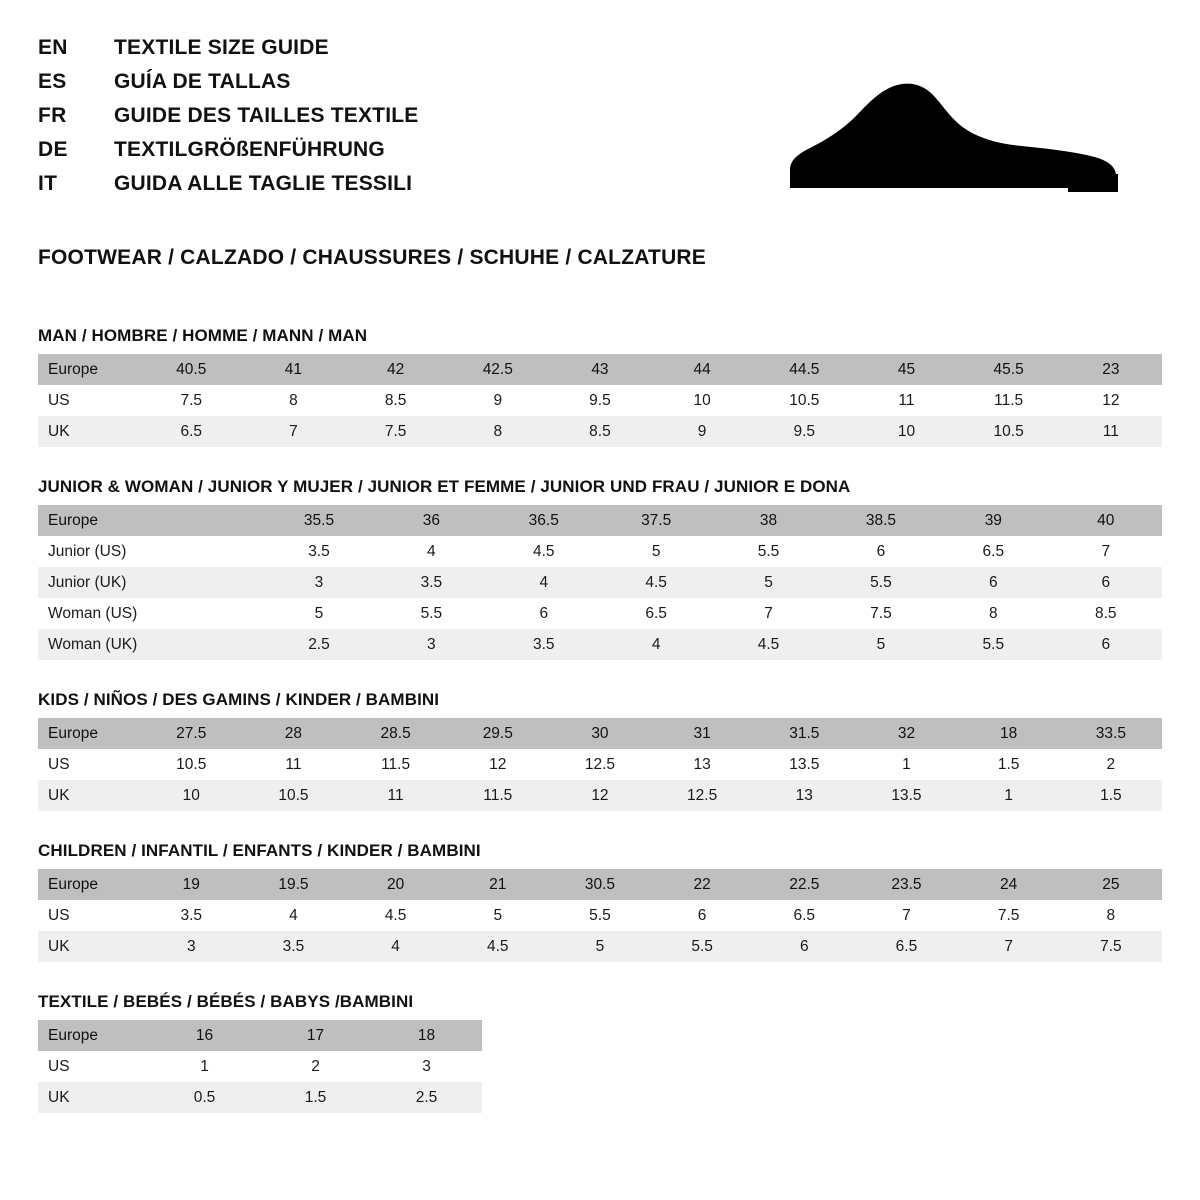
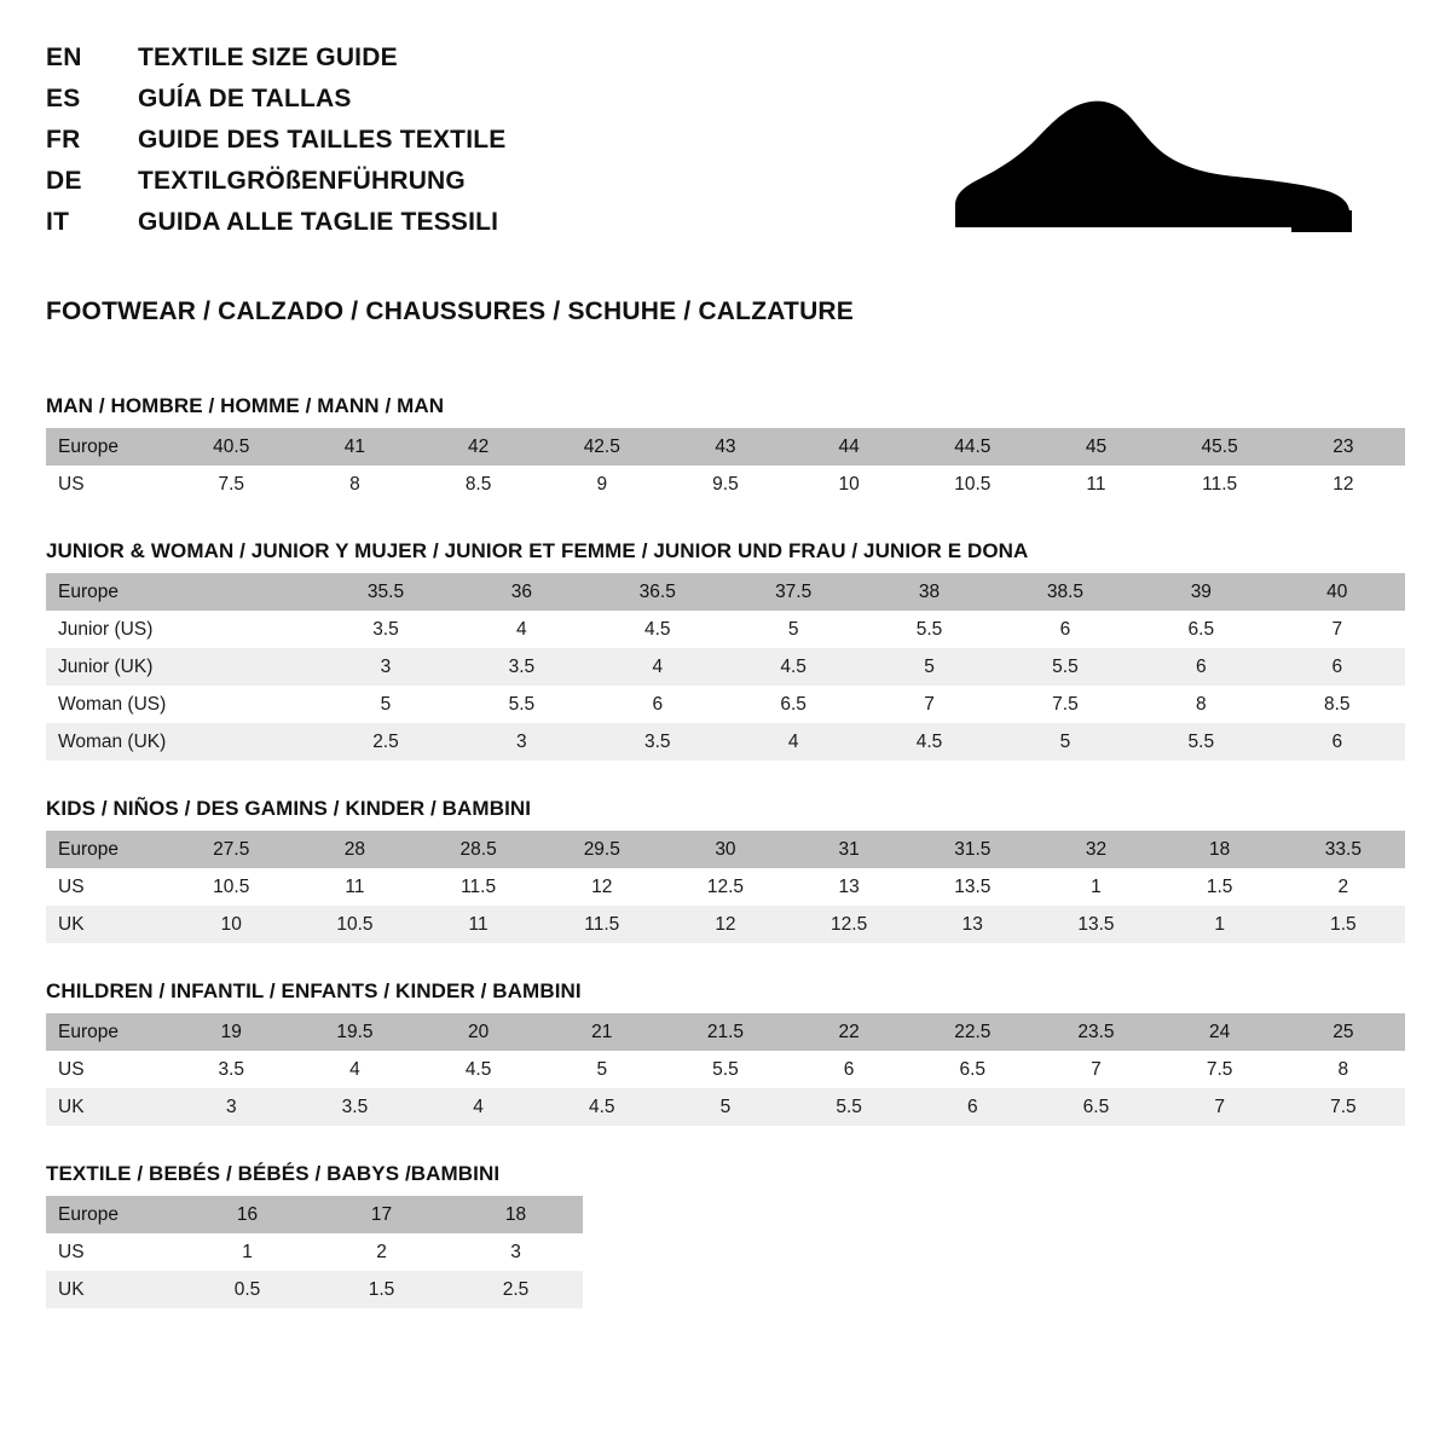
  EN
  TEXTILE SIZE GUIDE
  ES
  GUÍA DE TALLAS
  FR
  GUIDE DES TAILLES TEXTILE
  DE
  TEXTILGRÖßENFÜHRUNG
  IT
  GUIDA ALLE TAGLIE TESSILI
  FOOTWEAR / CALZADO / CHAUSSURES / SCHUHE / CALZATURE
  MAN / HOMBRE / HOMME / MANN / MAN
  Europe	40.5	41	42	42.5	43	44	44.5	45	45.5	23
  US	7.5	8	8.5	9	9.5	10	10.5	11	11.5	12
- UK	6.5	7	7.5	8	8.5	9	9.5	10	10.5	11
  JUNIOR & WOMAN / JUNIOR Y MUJER / JUNIOR ET FEMME / JUNIOR UND FRAU / JUNIOR E DONA
  Europe		35.5	36	36.5	37.5	38	38.5	39	40
  Junior (US)		3.5	4	4.5	5	5.5	6	6.5	7
  Junior (UK)		3	3.5	4	4.5	5	5.5	6	6
  Woman (US)		5	5.5	6	6.5	7	7.5	8	8.5
  Woman (UK)		2.5	3	3.5	4	4.5	5	5.5	6
  KIDS / NIÑOS / DES GAMINS / KINDER / BAMBINI
  Europe	27.5	28	28.5	29.5	30	31	31.5	32	18	33.5
  US	10.5	11	11.5	12	12.5	13	13.5	1	1.5	2
  UK	10	10.5	11	11.5	12	12.5	13	13.5	1	1.5
  CHILDREN / INFANTIL / ENFANTS / KINDER / BAMBINI
- Europe	19	19.5	20	21	30.5	22	22.5	23.5	24	25
+ Europe	19	19.5	20	21	21.5	22	22.5	23.5	24	25
  US	3.5	4	4.5	5	5.5	6	6.5	7	7.5	8
  UK	3	3.5	4	4.5	5	5.5	6	6.5	7	7.5
  TEXTILE / BEBÉS / BÉBÉS / BABYS /BAMBINI
  Europe	16	17	18
  US	1	2	3
  UK	0.5	1.5	2.5
